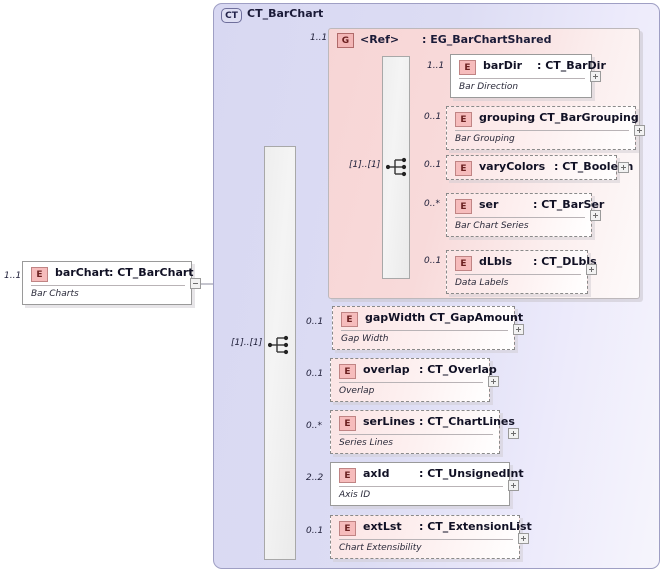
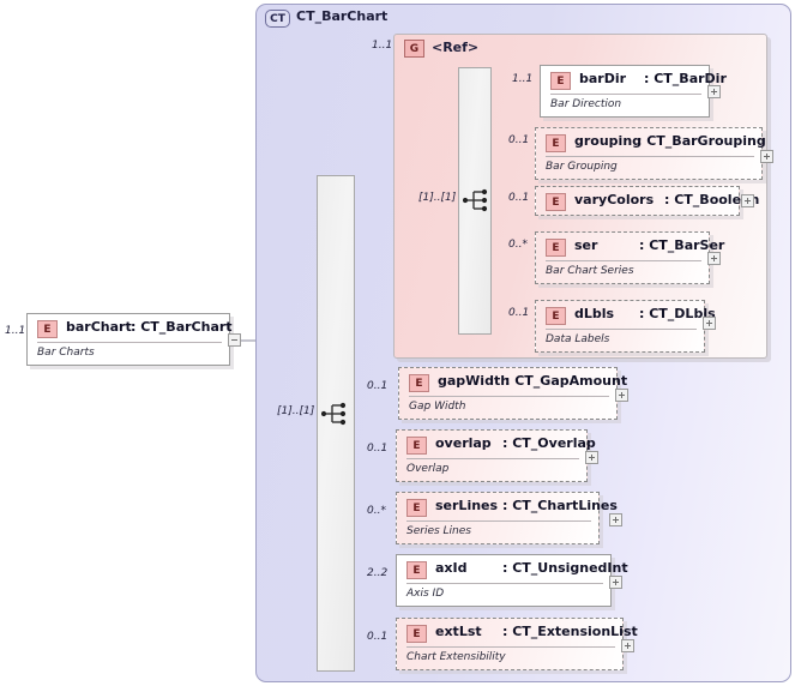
  CT
  CT_BarChart
  1..1
  E
  barChart
  : CT_BarChart
  Bar Charts
  [1]..[1]
  1..1
  G
  <Ref>
- : EG_BarChartShared
  [1]..[1]
  1..1
  E
  barDir
  : CT_BarDir
  Bar Direction
  0..1
  E
  grouping
  : CT_BarGrouping
  Bar Grouping
  0..1
  E
  varyColors
  : CT_Boolen
  0..*
  E
  ser
  : CT_BarSer
  Bar Chart Series
  0..1
  E
  dLbls
  : CT_DLbls
  Data Labels
  0..1
  E
  gapWidth
  : CT_GapAmount
  Gap Width
  0..1
  E
  overlap
  : CT_Overlap
  Overlap
  0..*
  E
  serLines
  : CT_ChartLines
  Series Lines
  2..2
  E
  axId
  : CT_UnsignedInt
  Axis ID
  0..1
  E
  extLst
  : CT_ExtensionList
  Chart Extensibility
